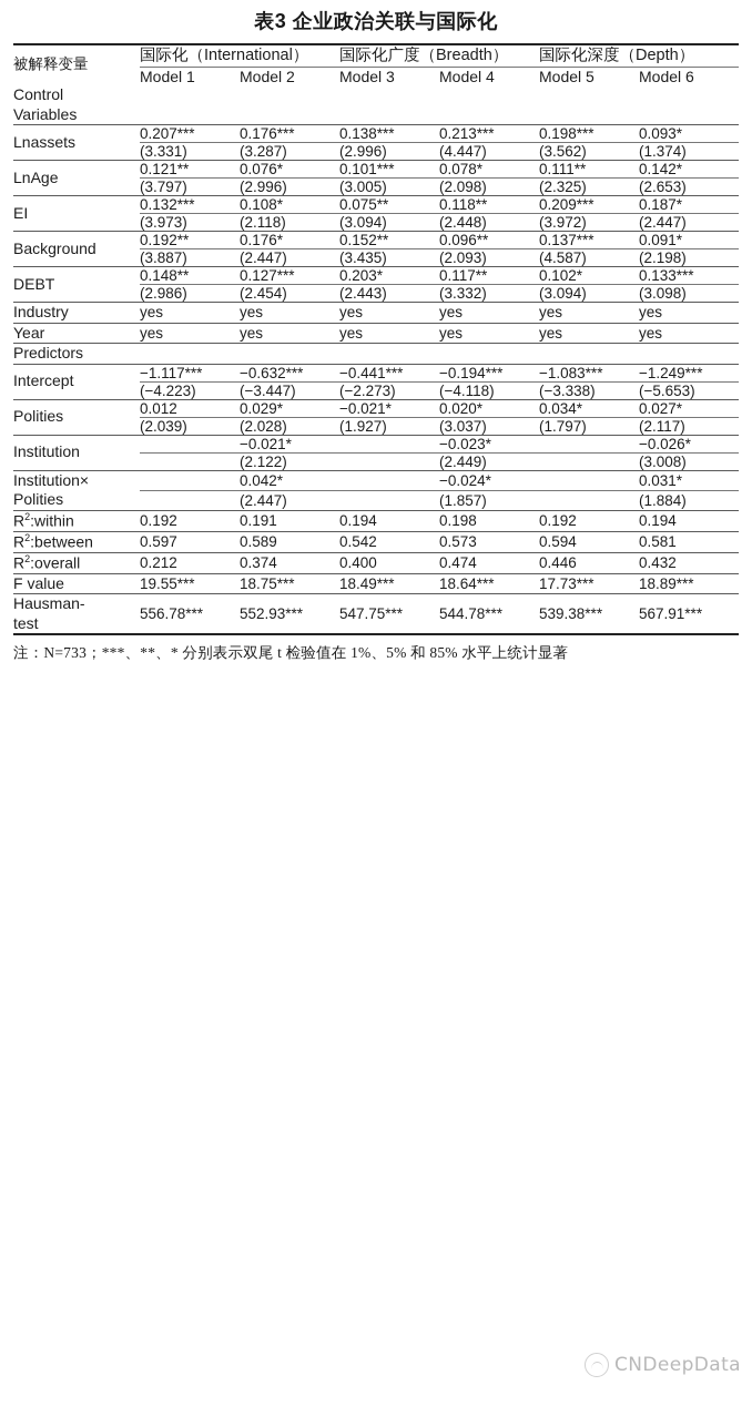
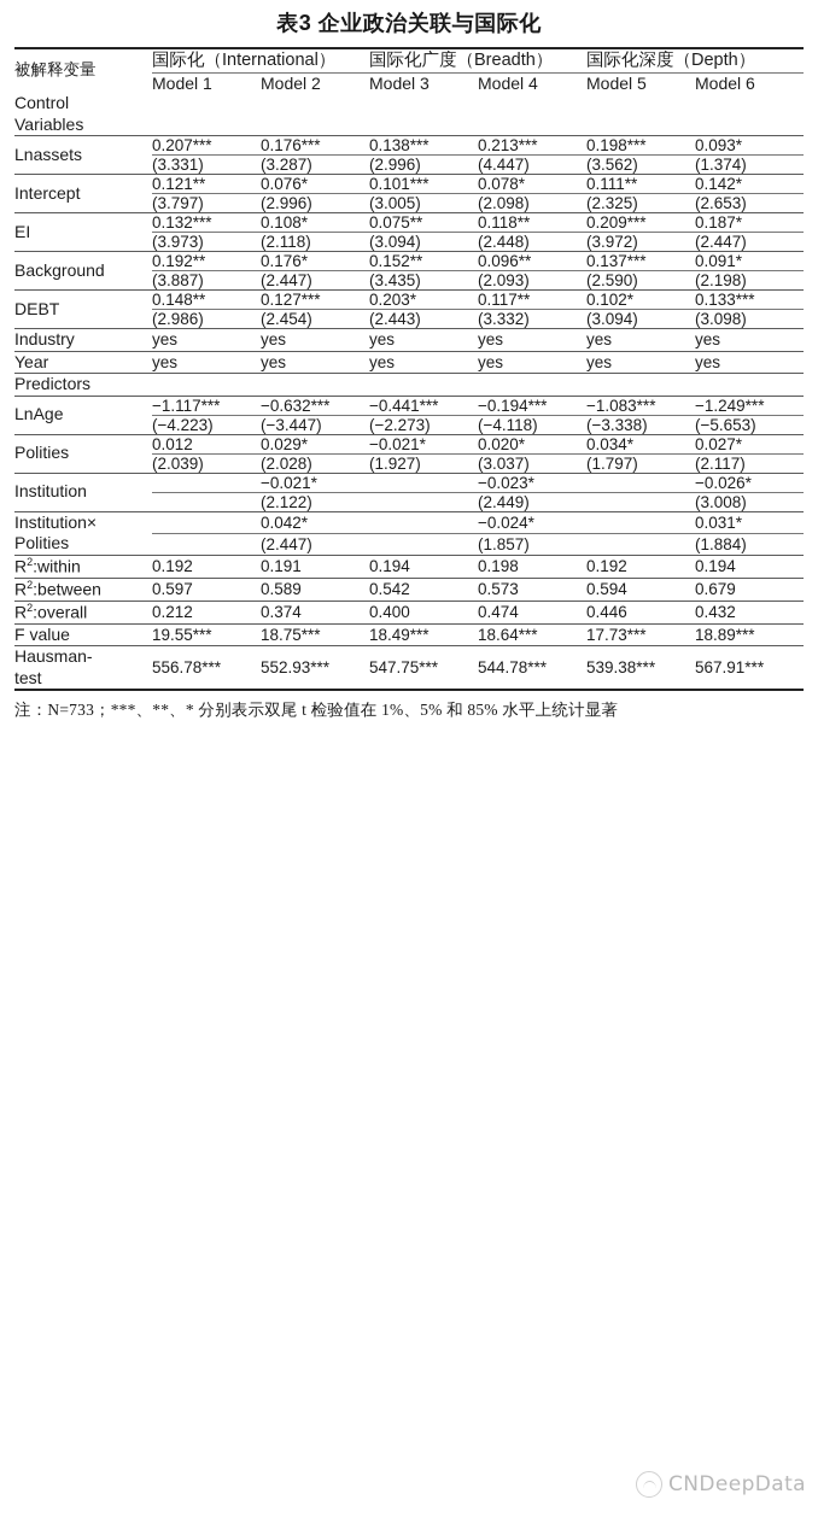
  表3 企业政治关联与国际化
  被解释变量	国际化（International）	国际化广度（Breadth）	国际化深度（Depth）
  Model 1	Model 2	Model 3	Model 4	Model 5	Model 6
  ControlVariables
  Lnassets	0.207***	0.176***	0.138***	0.213***	0.198***	0.093*
  (3.331)	(3.287)	(2.996)	(4.447)	(3.562)	(1.374)
- LnAge	0.121**	0.076*	0.101***	0.078*	0.111**	0.142*
+ Intercept	0.121**	0.076*	0.101***	0.078*	0.111**	0.142*
  (3.797)	(2.996)	(3.005)	(2.098)	(2.325)	(2.653)
  EI	0.132***	0.108*	0.075**	0.118**	0.209***	0.187*
  (3.973)	(2.118)	(3.094)	(2.448)	(3.972)	(2.447)
  Background	0.192**	0.176*	0.152**	0.096**	0.137***	0.091*
- (3.887)	(2.447)	(3.435)	(2.093)	(4.587)	(2.198)
+ (3.887)	(2.447)	(3.435)	(2.093)	(2.590)	(2.198)
  DEBT	0.148**	0.127***	0.203*	0.117**	0.102*	0.133***
  (2.986)	(2.454)	(2.443)	(3.332)	(3.094)	(3.098)
  Industry	yes	yes	yes	yes	yes	yes
  Year	yes	yes	yes	yes	yes	yes
  Predictors
- Intercept	−1.117***	−0.632***	−0.441***	−0.194***	−1.083***	−1.249***
+ LnAge	−1.117***	−0.632***	−0.441***	−0.194***	−1.083***	−1.249***
  (−4.223)	(−3.447)	(−2.273)	(−4.118)	(−3.338)	(−5.653)
  Polities	0.012	0.029*	−0.021*	0.020*	0.034*	0.027*
  (2.039)	(2.028)	(1.927)	(3.037)	(1.797)	(2.117)
  Institution		−0.021*		−0.023*		−0.026*
  	(2.122)		(2.449)		(3.008)
  Institution×Polities		0.042*		−0.024*		0.031*
  	(2.447)		(1.857)		(1.884)
  R2:within	0.192	0.191	0.194	0.198	0.192	0.194
- R2:between	0.597	0.589	0.542	0.573	0.594	0.581
+ R2:between	0.597	0.589	0.542	0.573	0.594	0.679
  R2:overall	0.212	0.374	0.400	0.474	0.446	0.432
  F value	19.55***	18.75***	18.49***	18.64***	17.73***	18.89***
  Hausman-test	556.78***	552.93***	547.75***	544.78***	539.38***	567.91***
  注：N=733；***、**、* 分别表示双尾 t 检验值在 1%、5% 和 85% 水平上统计显著
  CNDeepData
